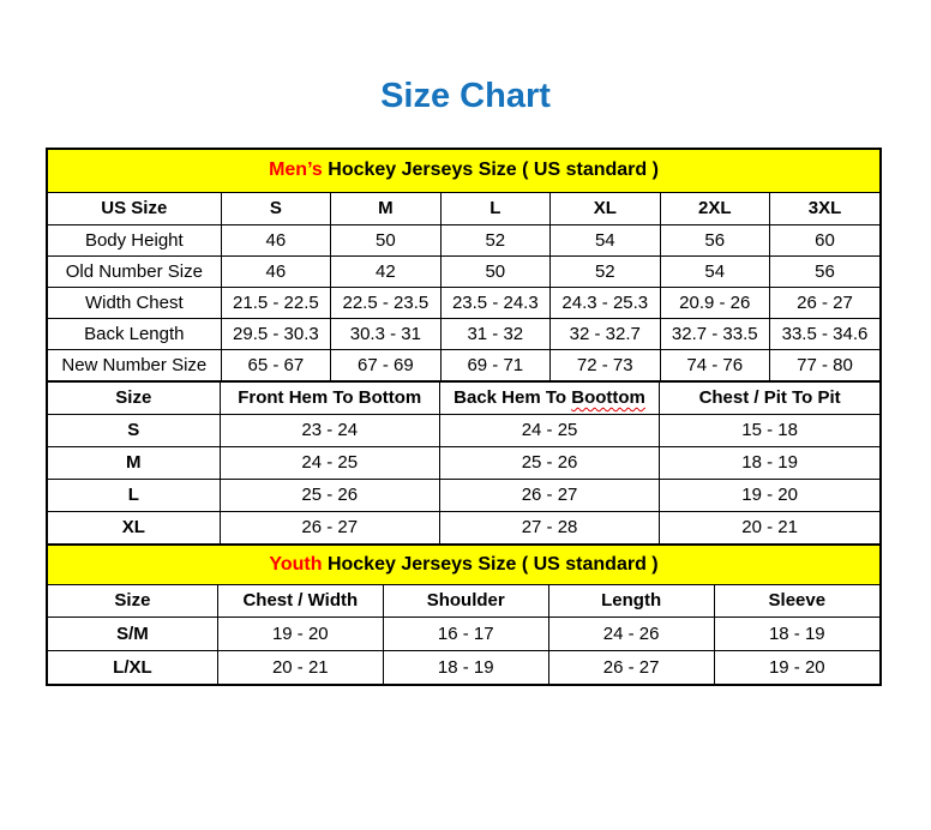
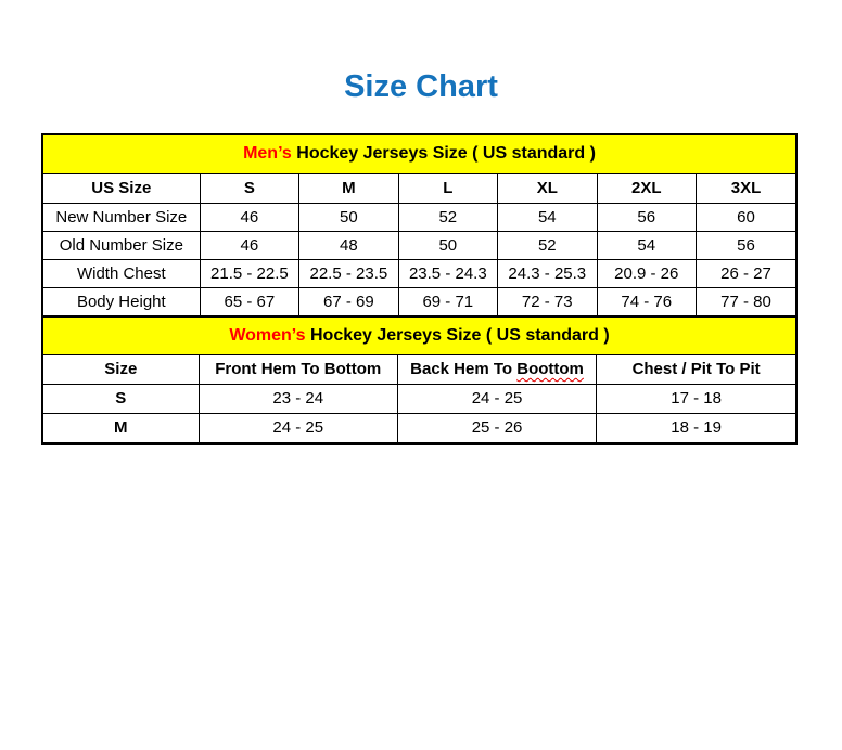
  Size Chart
  Men’s Hockey Jerseys Size ( US standard )
  US Size	S	M	L	XL	2XL	3XL
- Body Height	46	50	52	54	56	60
+ New Number Size	46	50	52	54	56	60
- Old Number Size	46	42	50	52	54	56
+ Old Number Size	46	48	50	52	54	56
  Width Chest	21.5 - 22.5	22.5 - 23.5	23.5 - 24.3	24.3 - 25.3	20.9 - 26	26 - 27
- Back Length	29.5 - 30.3	30.3 - 31	31 - 32	32 - 32.7	32.7 - 33.5	33.5 - 34.6
- New Number Size	65 - 67	67 - 69	69 - 71	72 - 73	74 - 76	77 - 80
+ Body Height	65 - 67	67 - 69	69 - 71	72 - 73	74 - 76	77 - 80
+ Women’s Hockey Jerseys Size ( US standard )
  Size	Front Hem To Bottom	Back Hem To Boottom	Chest / Pit To Pit
- S	23 - 24	24 - 25	15 - 18
+ S	23 - 24	24 - 25	17 - 18
  M	24 - 25	25 - 26	18 - 19
- L	25 - 26	26 - 27	19 - 20
- XL	26 - 27	27 - 28	20 - 21
- Youth Hockey Jerseys Size ( US standard )
- Size	Chest / Width	Shoulder	Length	Sleeve
- S/M	19 - 20	16 - 17	24 - 26	18 - 19
- L/XL	20 - 21	18 - 19	26 - 27	19 - 20
